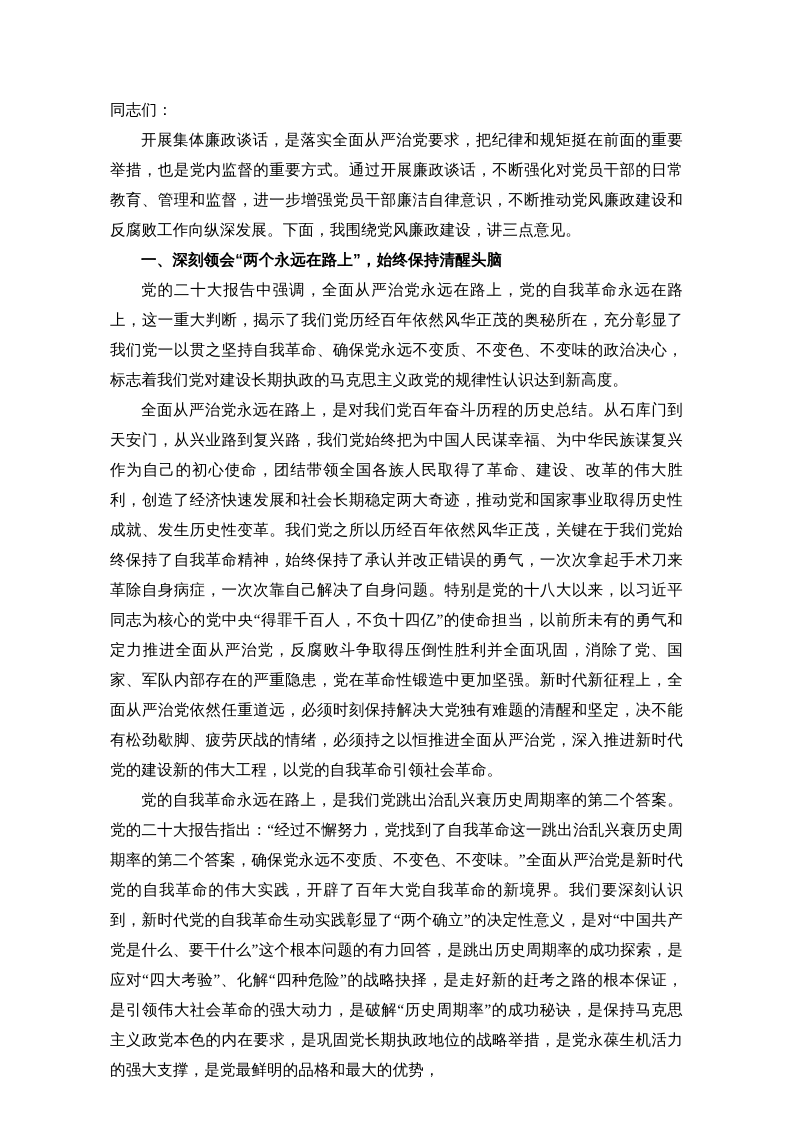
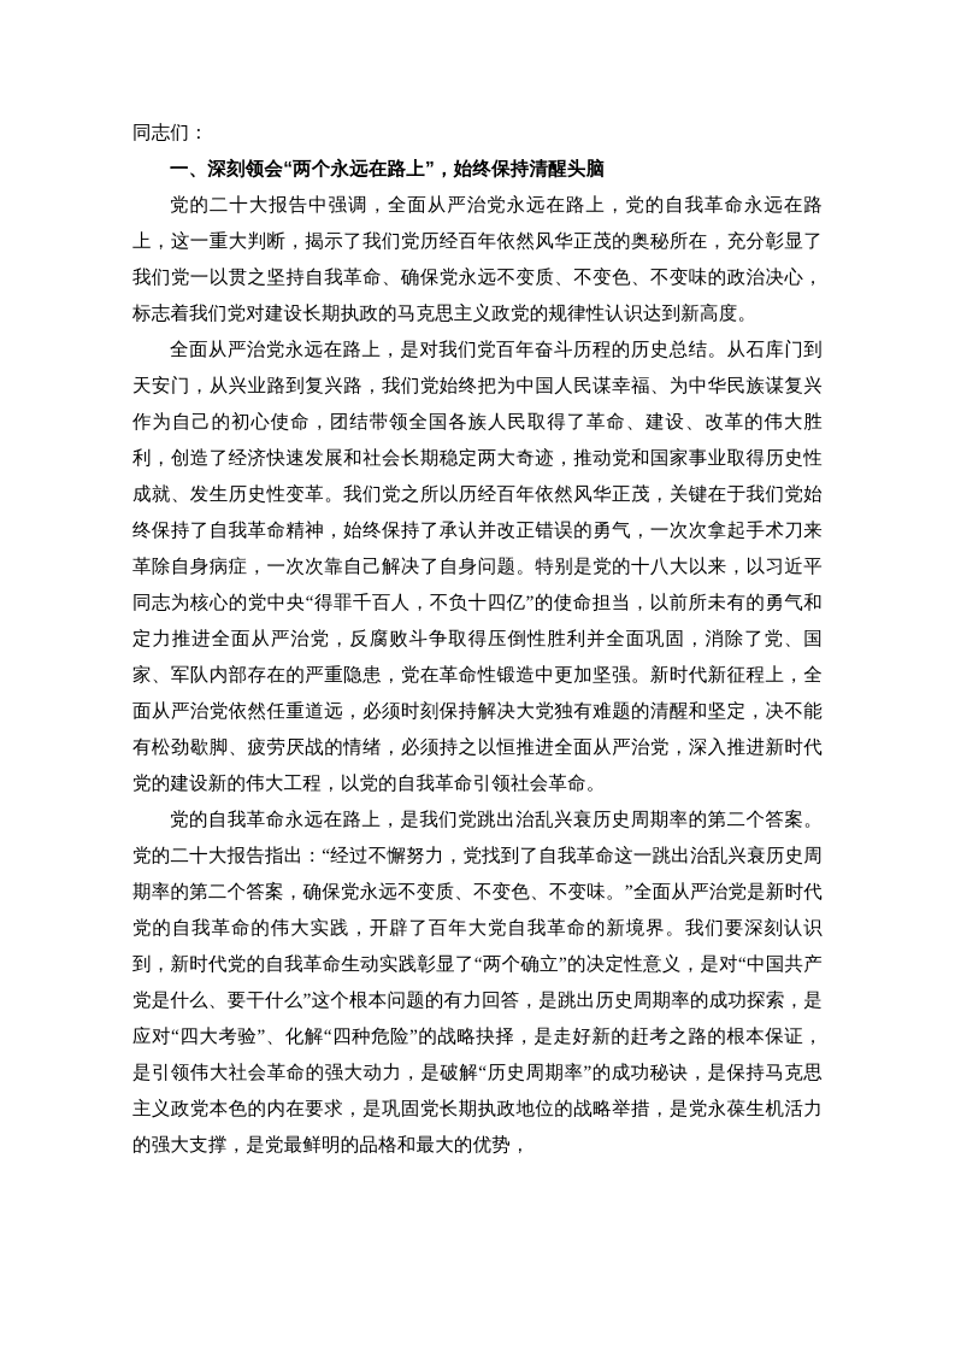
  同志们：
- 开展集体廉政谈话，是落实全面从严治党要求，把纪律和规矩挺在前面的重要举措，也是党内监督的重要方式。通过开展廉政谈话，不断强化对党员干部的日常教育、管理和监督，进一步增强党员干部廉洁自律意识，不断推动党风廉政建设和反腐败工作向纵深发展。下面，我围绕党风廉政建设，讲三点意见。
  一、深刻领会“两个永远在路上”，始终保持清醒头脑
  党的二十大报告中强调，全面从严治党永远在路上，党的自我革命永远在路上，这一重大判断，揭示了我们党历经百年依然风华正茂的奥秘所在，充分彰显了我们党一以贯之坚持自我革命、确保党永远不变质、不变色、不变味的政治决心，标志着我们党对建设长期执政的马克思主义政党的规律性认识达到新高度。
  全面从严治党永远在路上，是对我们党百年奋斗历程的历史总结。从石库门到天安门，从兴业路到复兴路，我们党始终把为中国人民谋幸福、为中华民族谋复兴作为自己的初心使命，团结带领全国各族人民取得了革命、建设、改革的伟大胜利，创造了经济快速发展和社会长期稳定两大奇迹，推动党和国家事业取得历史性成就、发生历史性变革。我们党之所以历经百年依然风华正茂，关键在于我们党始终保持了自我革命精神，始终保持了承认并改正错误的勇气，一次次拿起手术刀来革除自身病症，一次次靠自己解决了自身问题。特别是党的十八大以来，以习近平同志为核心的党中央“得罪千百人，不负十四亿”的使命担当，以前所未有的勇气和定力推进全面从严治党，反腐败斗争取得压倒性胜利并全面巩固，消除了党、国家、军队内部存在的严重隐患，党在革命性锻造中更加坚强。新时代新征程上，全面从严治党依然任重道远，必须时刻保持解决大党独有难题的清醒和坚定，决不能有松劲歇脚、疲劳厌战的情绪，必须持之以恒推进全面从严治党，深入推进新时代党的建设新的伟大工程，以党的自我革命引领社会革命。
  党的自我革命永远在路上，是我们党跳出治乱兴衰历史周期率的第二个答案。党的二十大报告指出：“经过不懈努力，党找到了自我革命这一跳出治乱兴衰历史周期率的第二个答案，确保党永远不变质、不变色、不变味。”全面从严治党是新时代党的自我革命的伟大实践，开辟了百年大党自我革命的新境界。我们要深刻认识到，新时代党的自我革命生动实践彰显了“两个确立”的决定性意义，是对“中国共产党是什么、要干什么”这个根本问题的有力回答，是跳出历史周期率的成功探索，是应对“四大考验”、化解“四种危险”的战略抉择，是走好新的赶考之路的根本保证，是引领伟大社会革命的强大动力，是破解“历史周期率”的成功秘诀，是保持马克思主义政党本色的内在要求，是巩固党长期执政地位的战略举措，是党永葆生机活力的强大支撑，是党最鲜明的品格和最大的优势，
